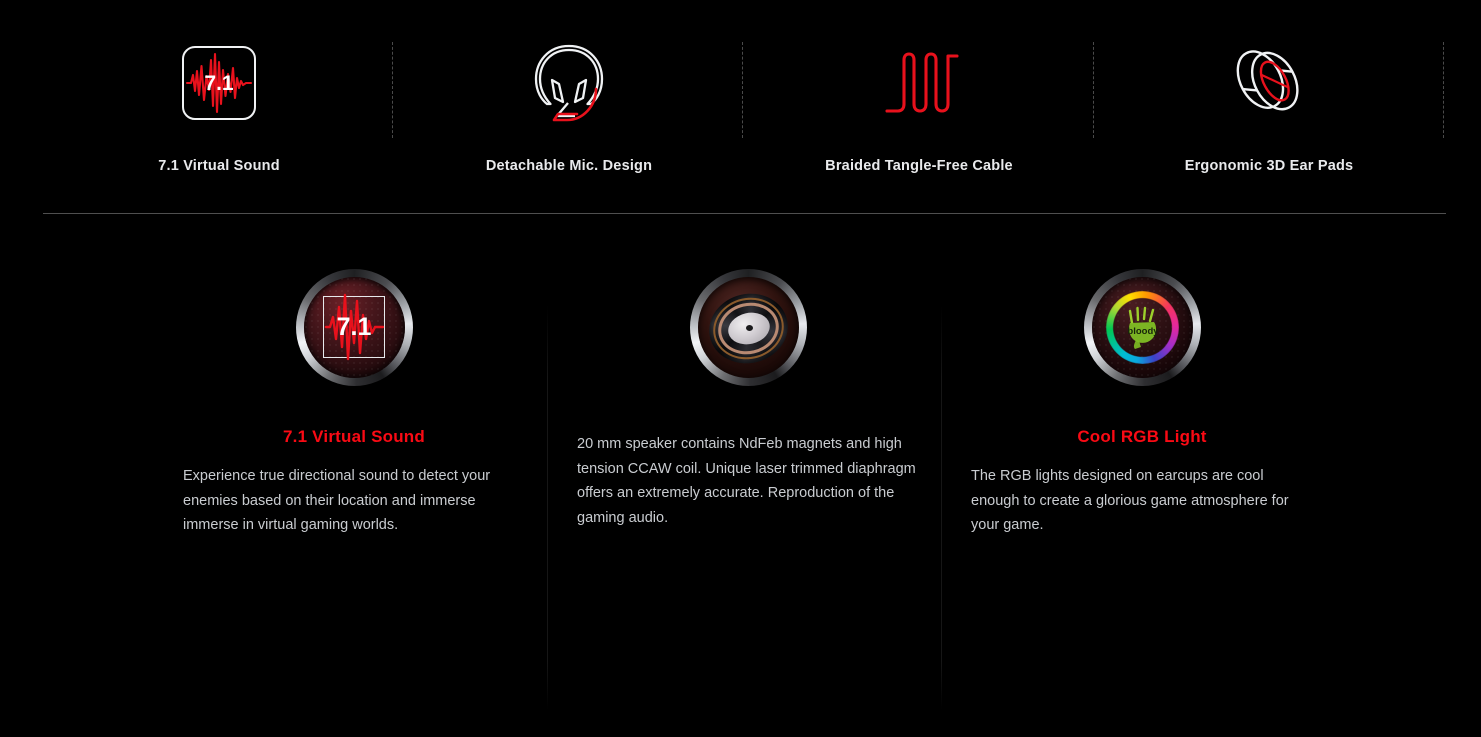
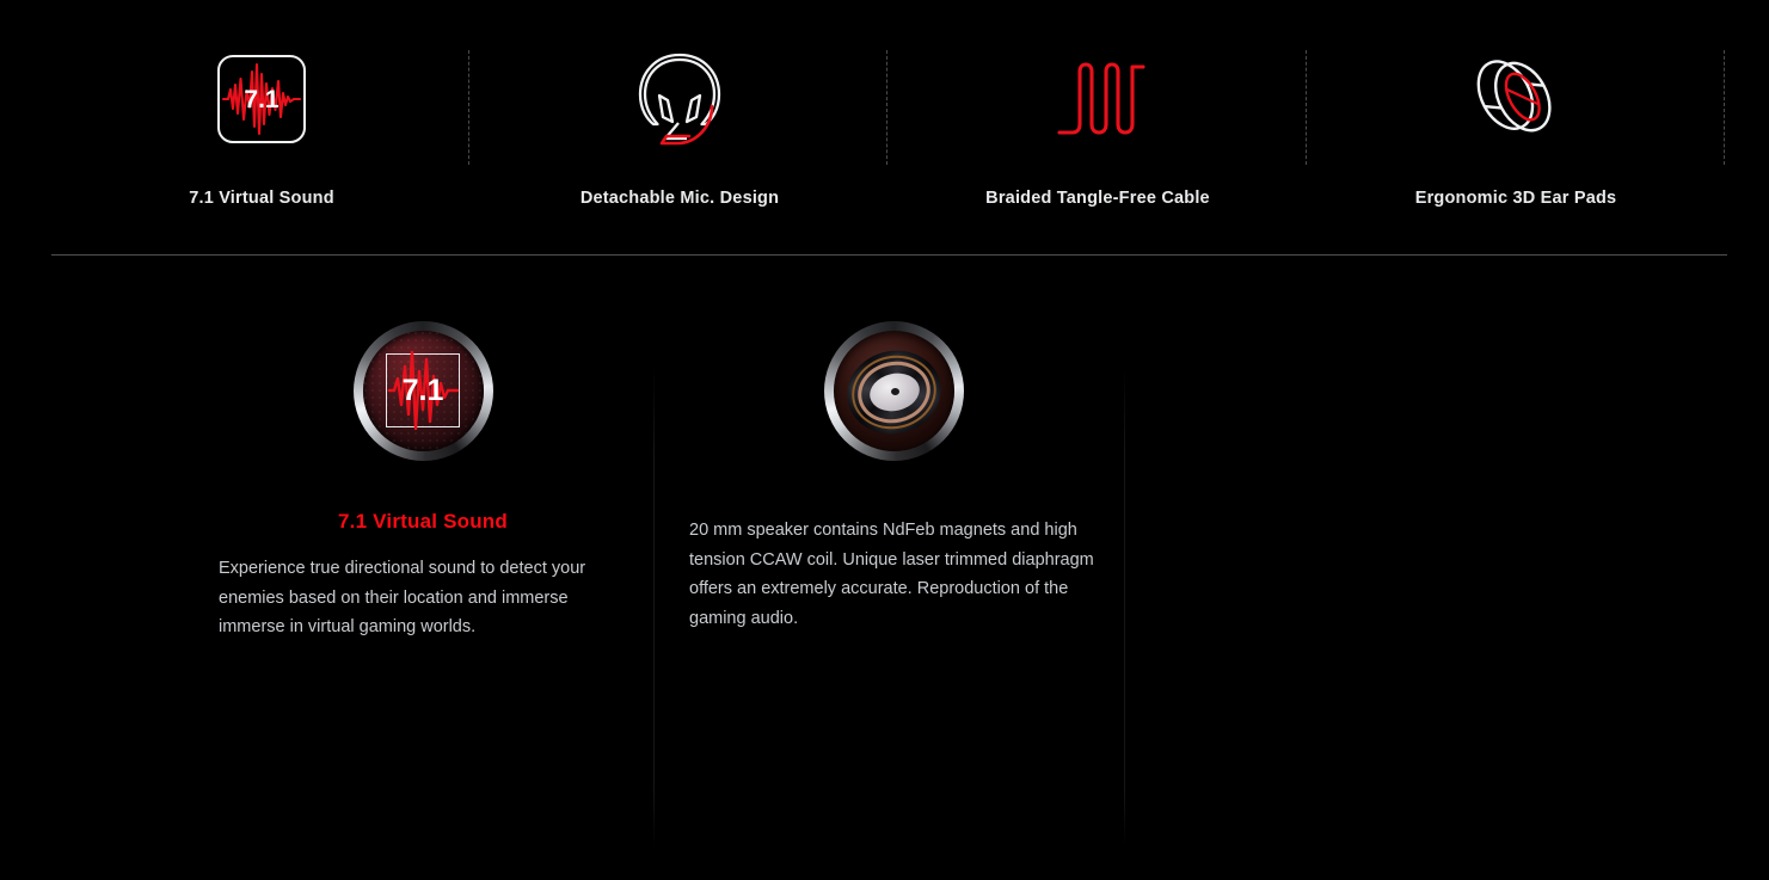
  7.1
  7.1 Virtual Sound
  Detachable Mic. Design
  Braided Tangle-Free Cable
  Ergonomic 3D Ear Pads
  7.1
  7.1 Virtual Sound
  Experience true directional sound to detect your enemies based on their location and immerse immerse in virtual gaming worlds.
  20 mm speaker contains NdFeb magnets and high tension CCAW coil. Unique laser trimmed diaphragm offers an extremely accurate. Reproduction of the gaming audio.
- bloody
- Cool RGB Light
- The RGB lights designed on earcups are cool enough to create a glorious game atmosphere for your game.
